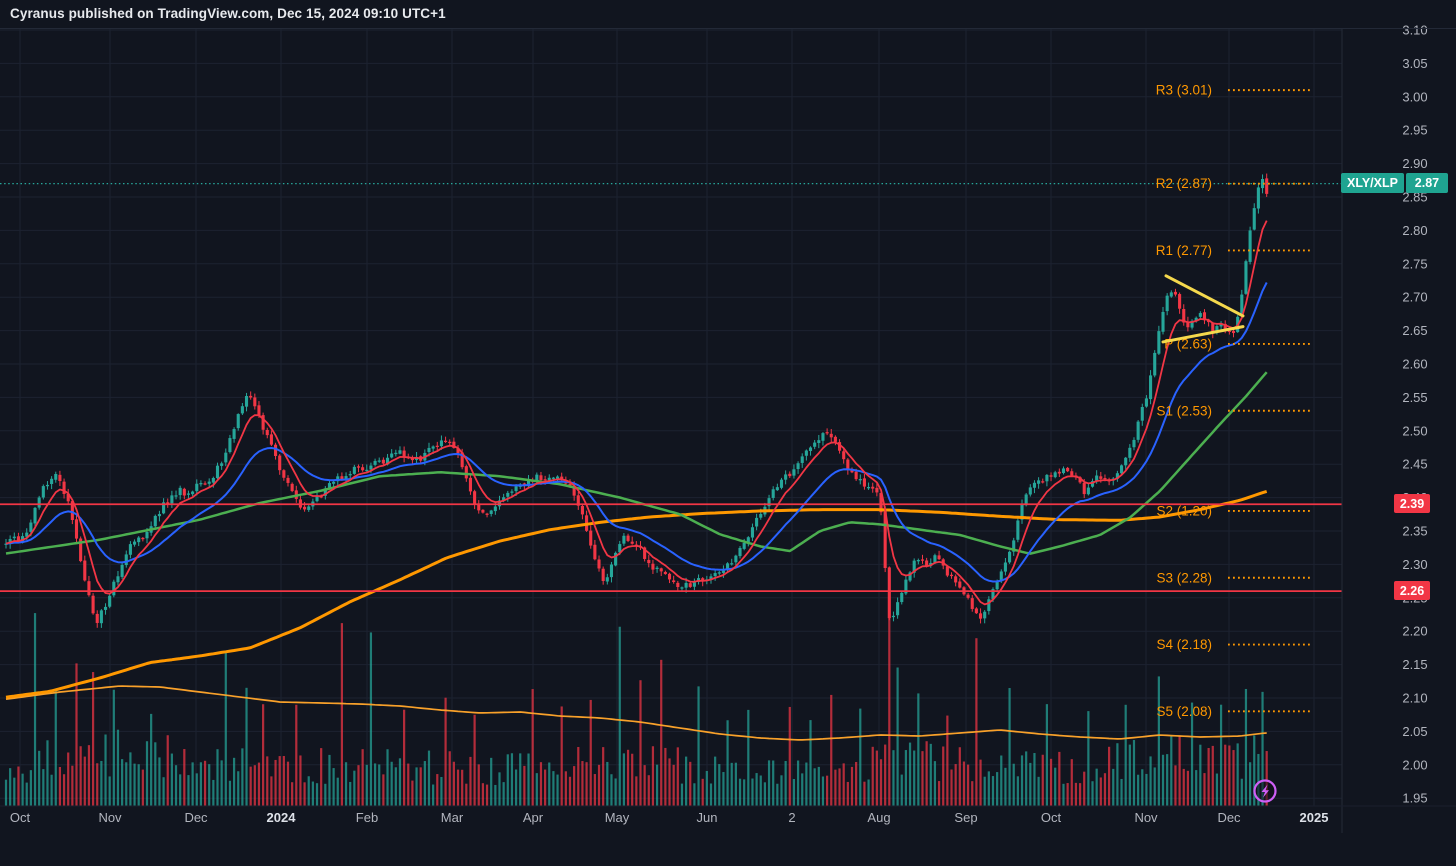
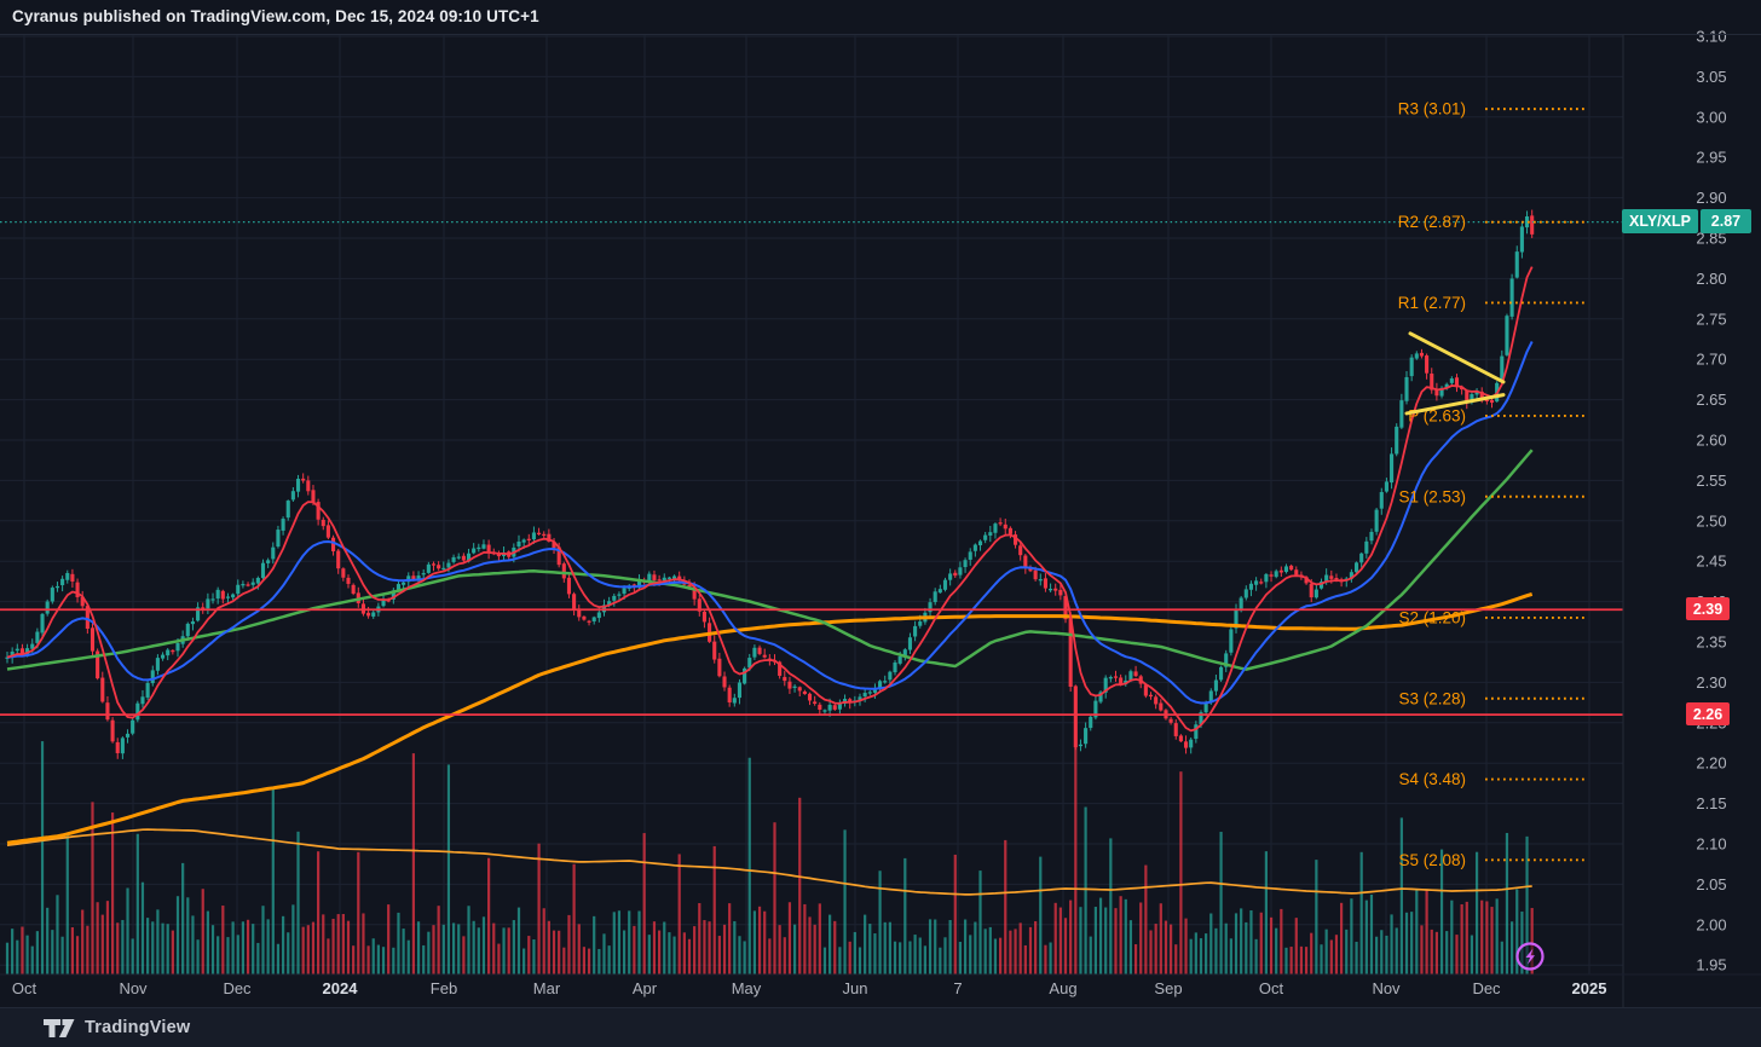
  R3 (3.01)
  R2 (2.87)
  R1 (2.77)
  P (2.63)
  S1 (2.53)
  S2 (1.20)
  S3 (2.28)
- S4 (2.18)
+ S4 (3.48)
  S5 (2.08)
  3.10
  3.05
  3.00
  2.95
  2.90
  2.85
  2.80
  2.75
  2.70
  2.65
  2.60
  2.55
  2.50
  2.45
  2.35
  2.30
  2.20
  2.15
  2.10
  2.05
  2.00
  1.95
  Oct
  Nov
  Dec
  2024
  Feb
  Mar
  Apr
  May
  Jun
- 2
+ 7
  Aug
  Sep
  Oct
  Nov
  Dec
  2025
  Cyranus published on TradingView.com, Dec 15, 2024 09:10 UTC+1
  XLY/XLP
  2.87
  2.39
  2.26
+ TradingView
